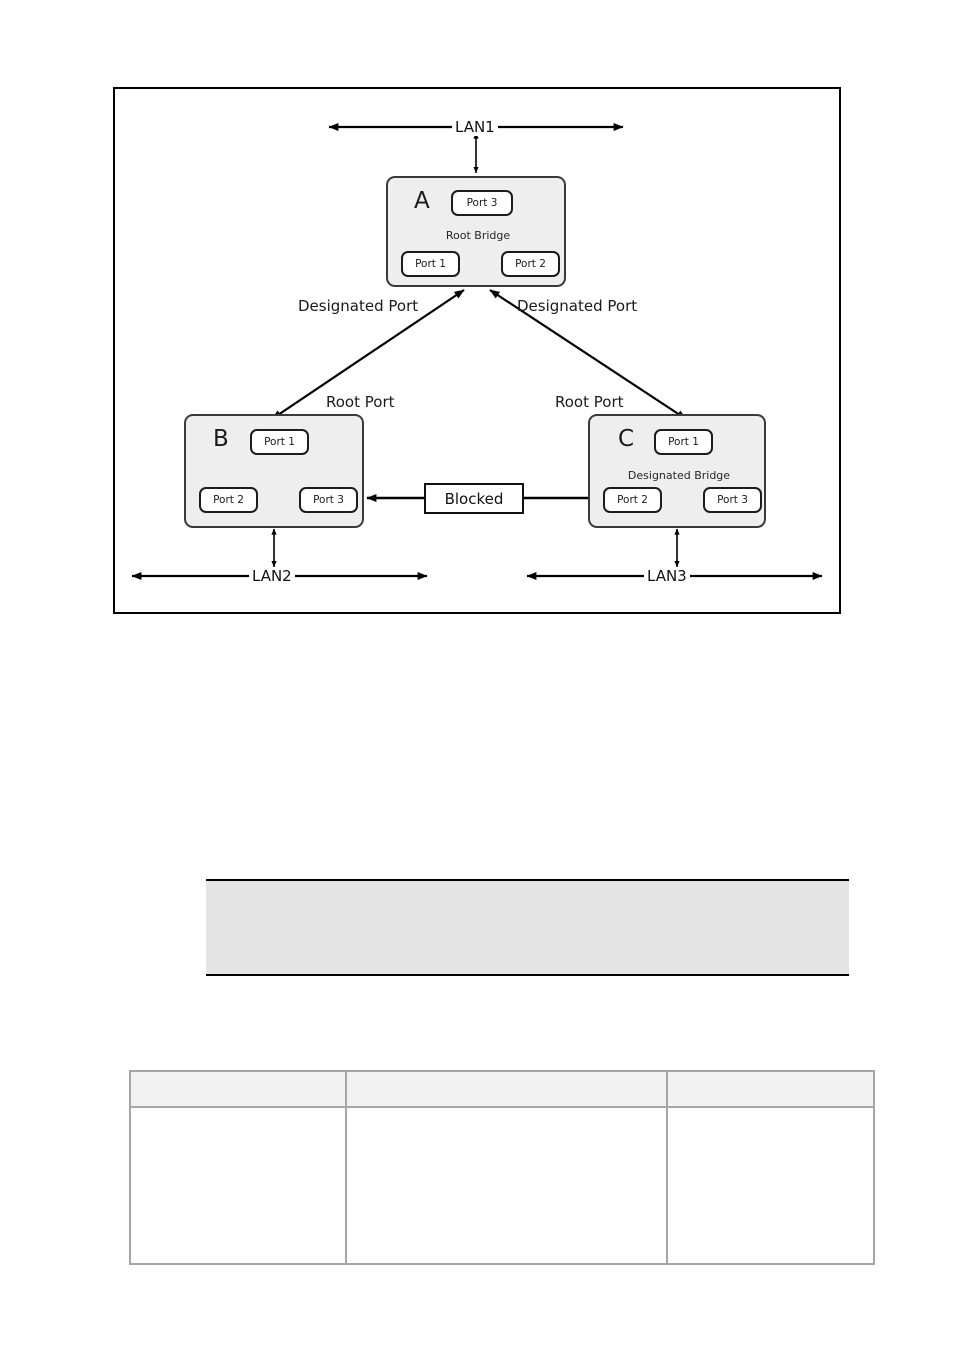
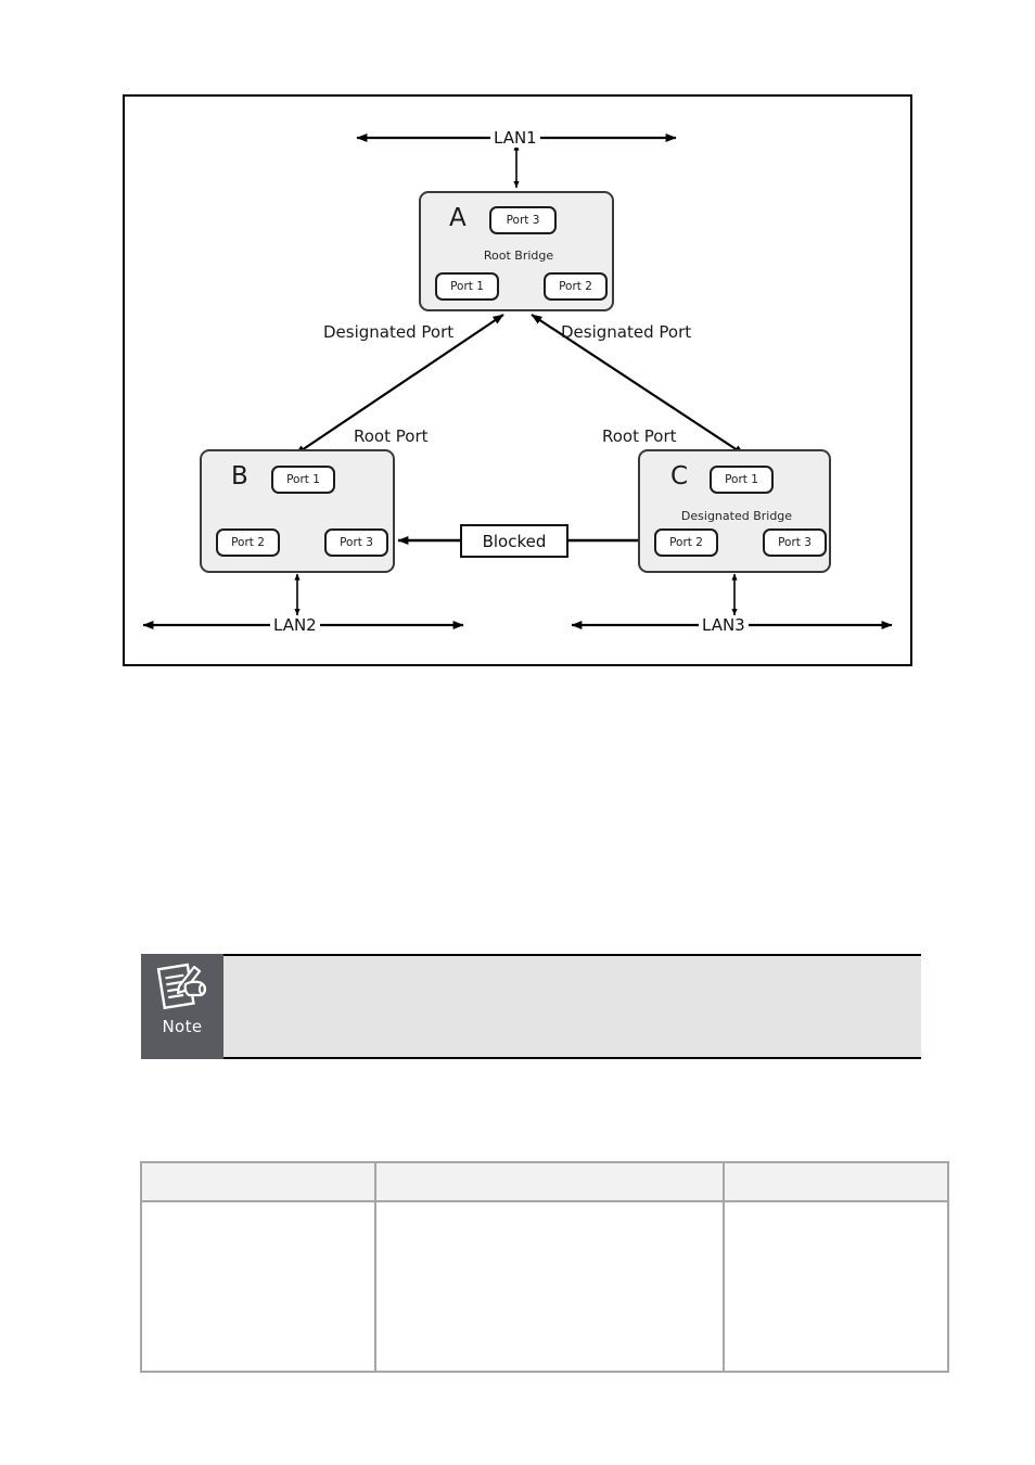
  LAN1
  LAN2
  LAN3
  Designated Port
  Designated Port
  Root Port
  Root Port
  A
  Port 3
  Root Bridge
  Port 1
  Port 2
  B
  Port 1
  Port 2
  Port 3
  C
  Port 1
  Designated Bridge
  Port 2
  Port 3
  Blocked
+ Note
